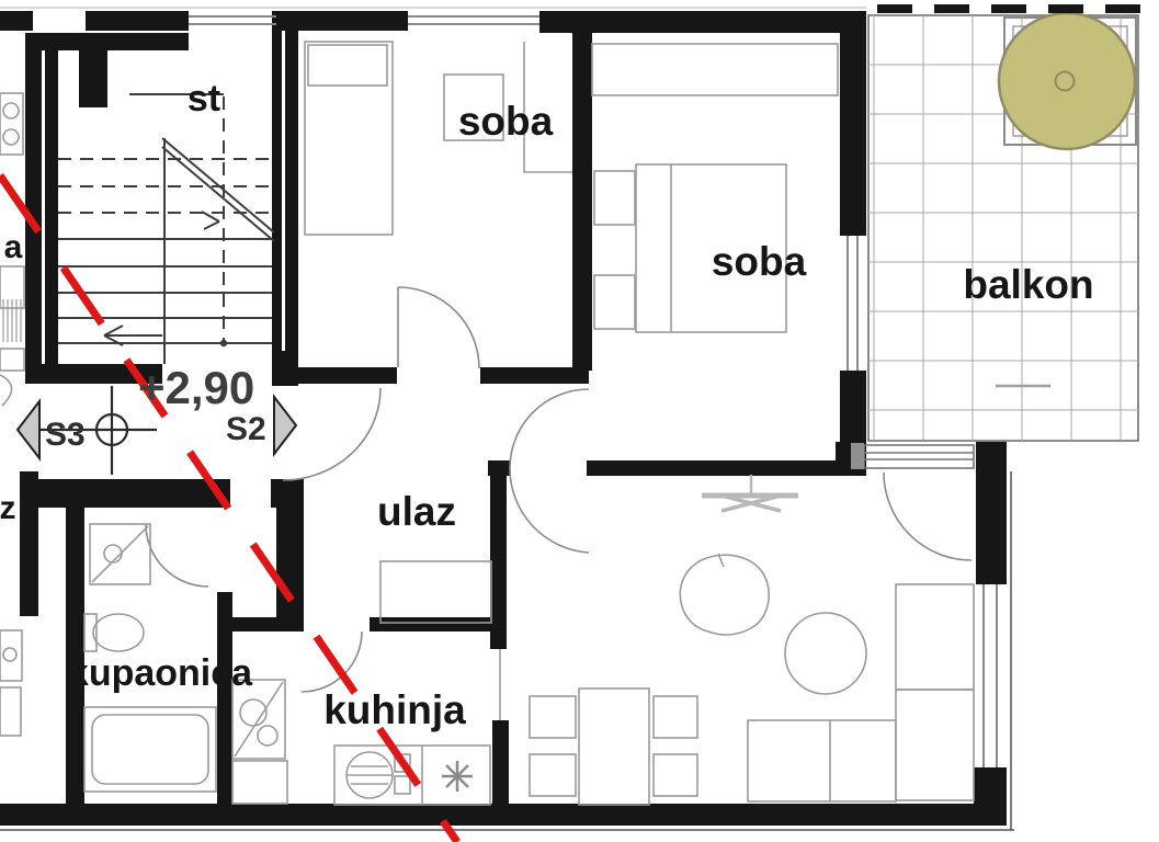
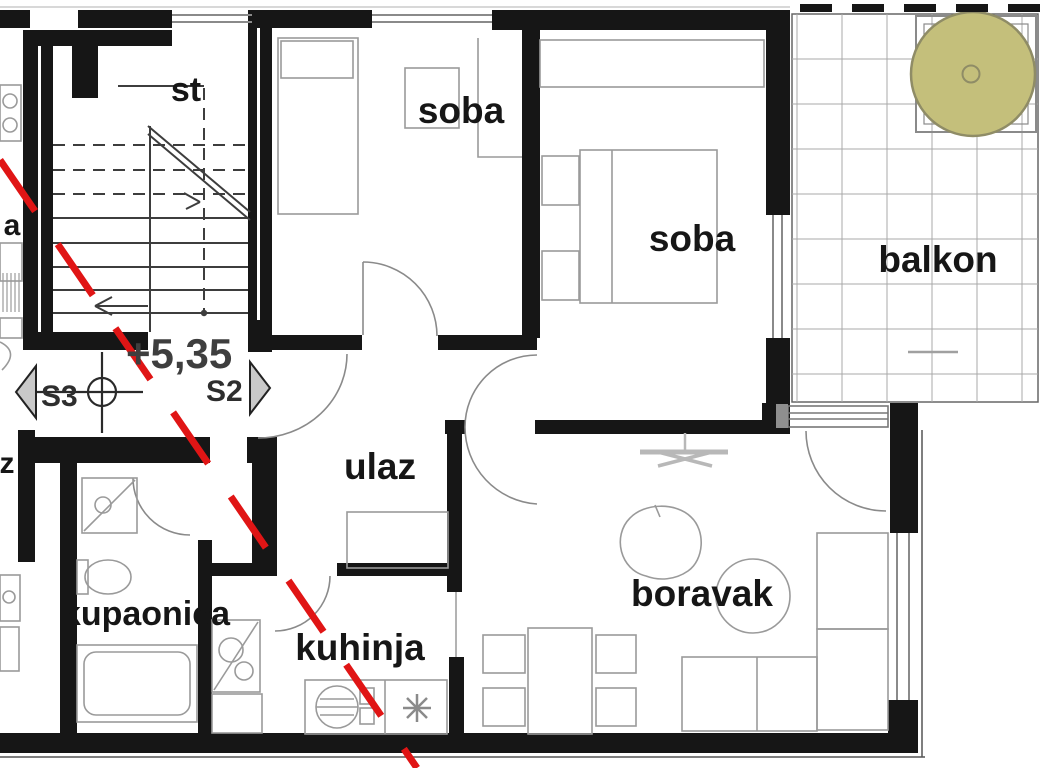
  S3
  S2
- +2,90
+ +5,35
  st
  soba
  soba
  balkon
  ulaz
  kupaonica
  kuhinja
+ boravak
  a
  z
